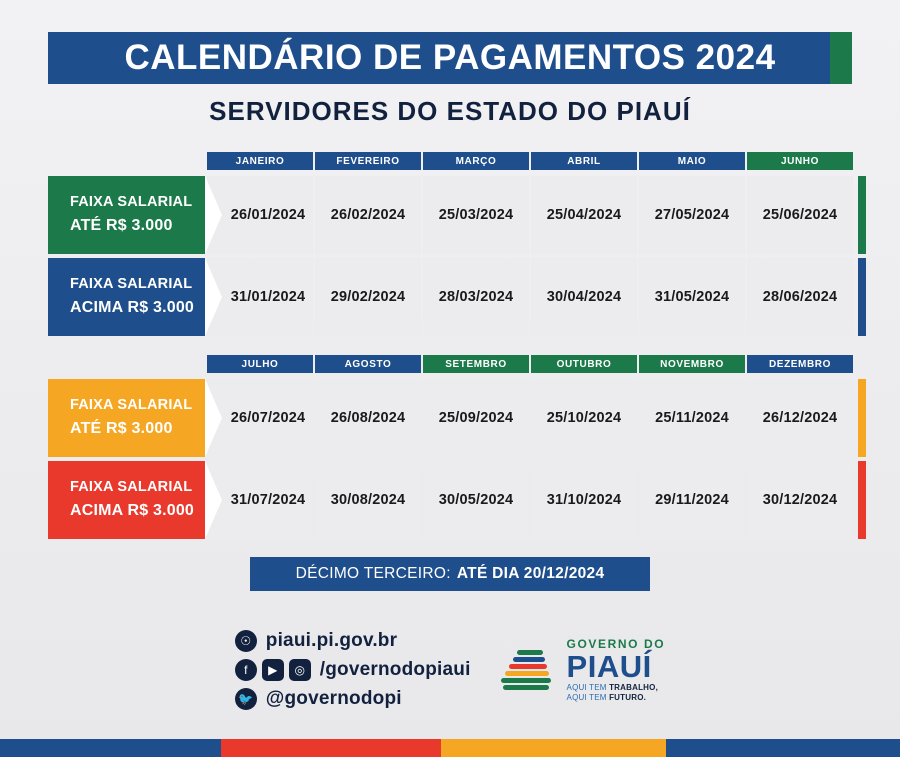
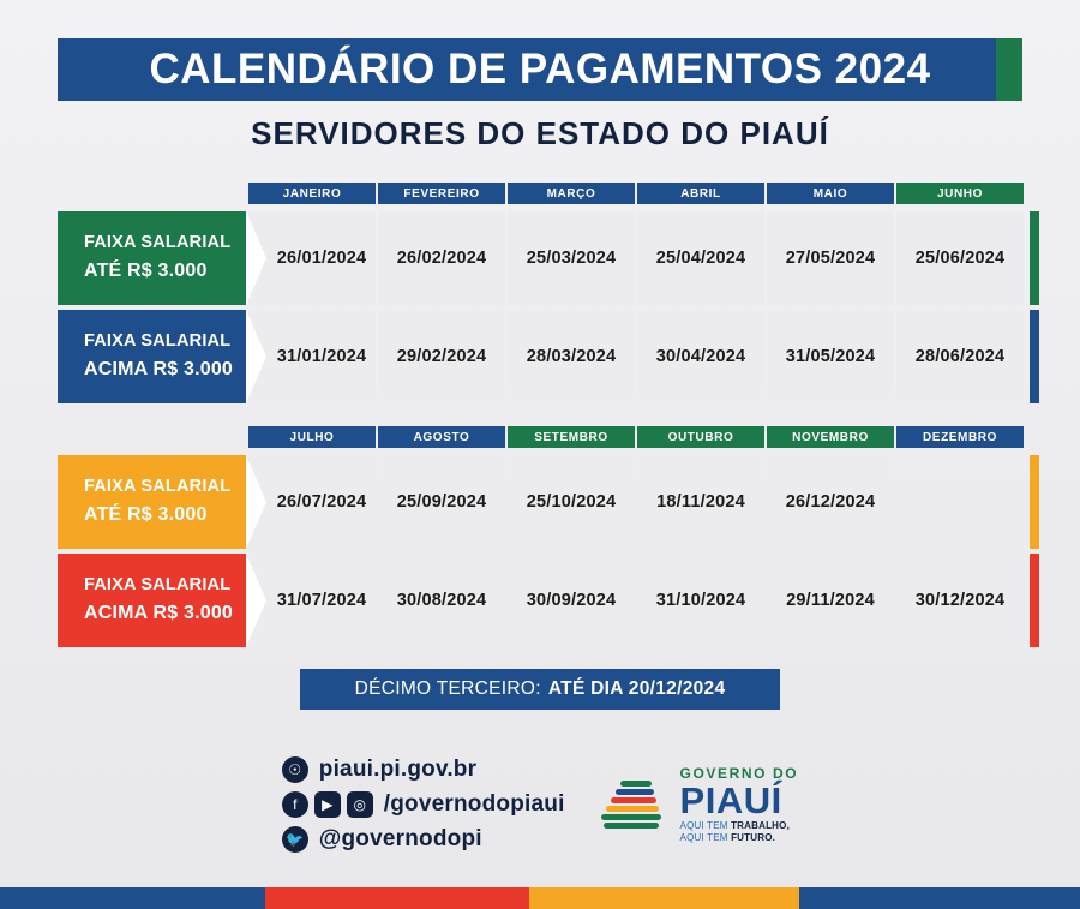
  CALENDÁRIO DE PAGAMENTOS 2024
  SERVIDORES DO ESTADO DO PIAUÍ
  JANEIRO
  FEVEREIRO
  MARÇO
  ABRIL
  MAIO
  JUNHO
  FAIXA SALARIAL
  ATÉ R$ 3.000
  26/01/2024
  26/02/2024
  25/03/2024
  25/04/2024
  27/05/2024
  25/06/2024
  FAIXA SALARIAL
  ACIMA R$ 3.000
  31/01/2024
  29/02/2024
  28/03/2024
  30/04/2024
  31/05/2024
  28/06/2024
  JULHO
  AGOSTO
  SETEMBRO
  OUTUBRO
  NOVEMBRO
  DEZEMBRO
  FAIXA SALARIAL
  ATÉ R$ 3.000
  26/07/2024
- 26/08/2024
  25/09/2024
  25/10/2024
- 25/11/2024
+ 18/11/2024
  26/12/2024
  FAIXA SALARIAL
  ACIMA R$ 3.000
  31/07/2024
  30/08/2024
- 30/05/2024
+ 30/09/2024
  31/10/2024
  29/11/2024
  30/12/2024
  DÉCIMO TERCEIRO:
  ATÉ DIA 20/12/2024
  ☉
  piaui.pi.gov.br
  f
  ▶
  ◎
  /governodopiaui
  🐦
  @governodopi
  GOVERNO DO
  PIAUÍ
  AQUI TEM TRABALHO,
  AQUI TEM FUTURO.
